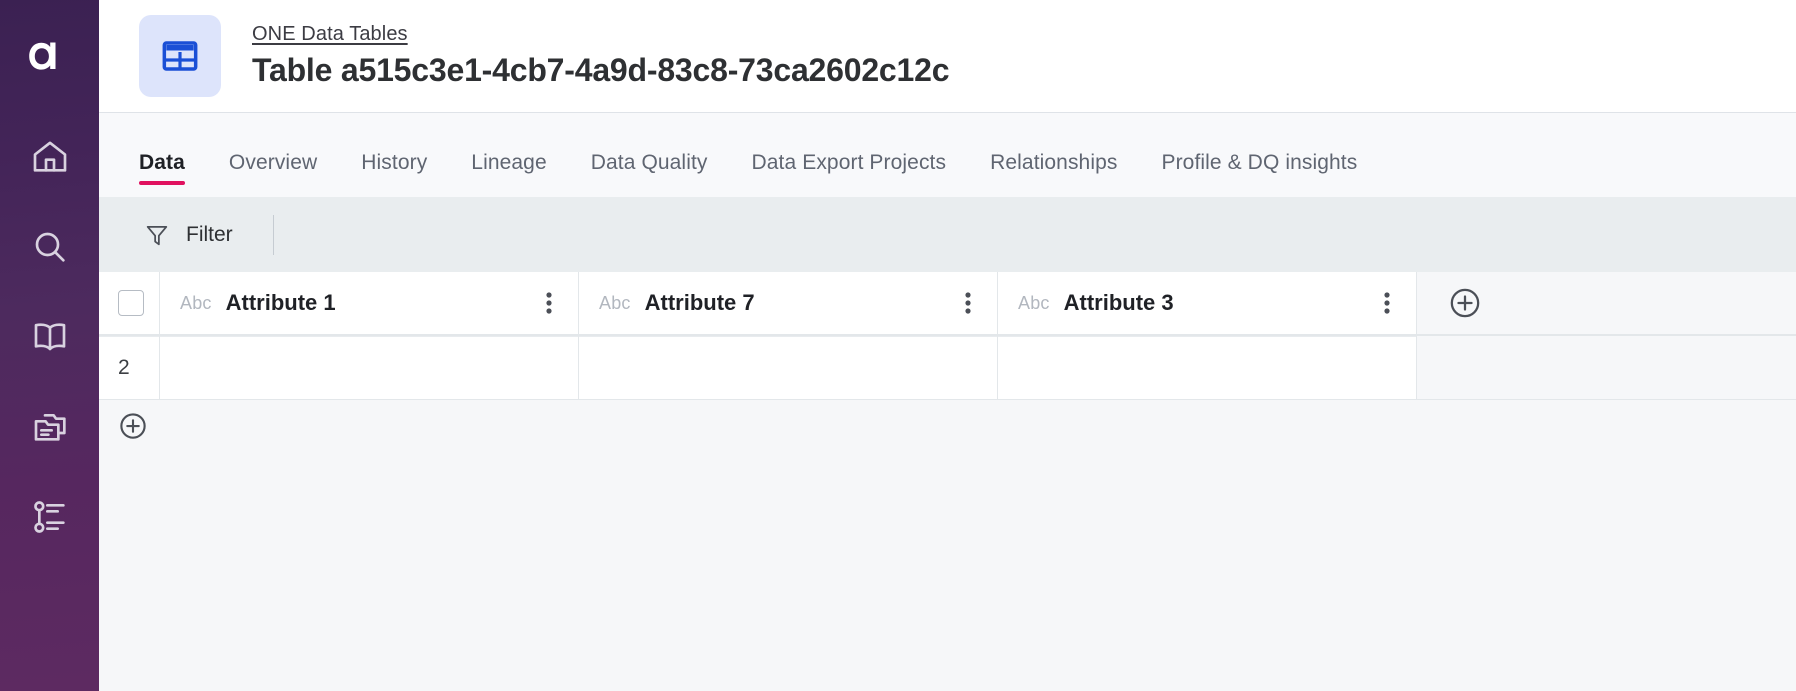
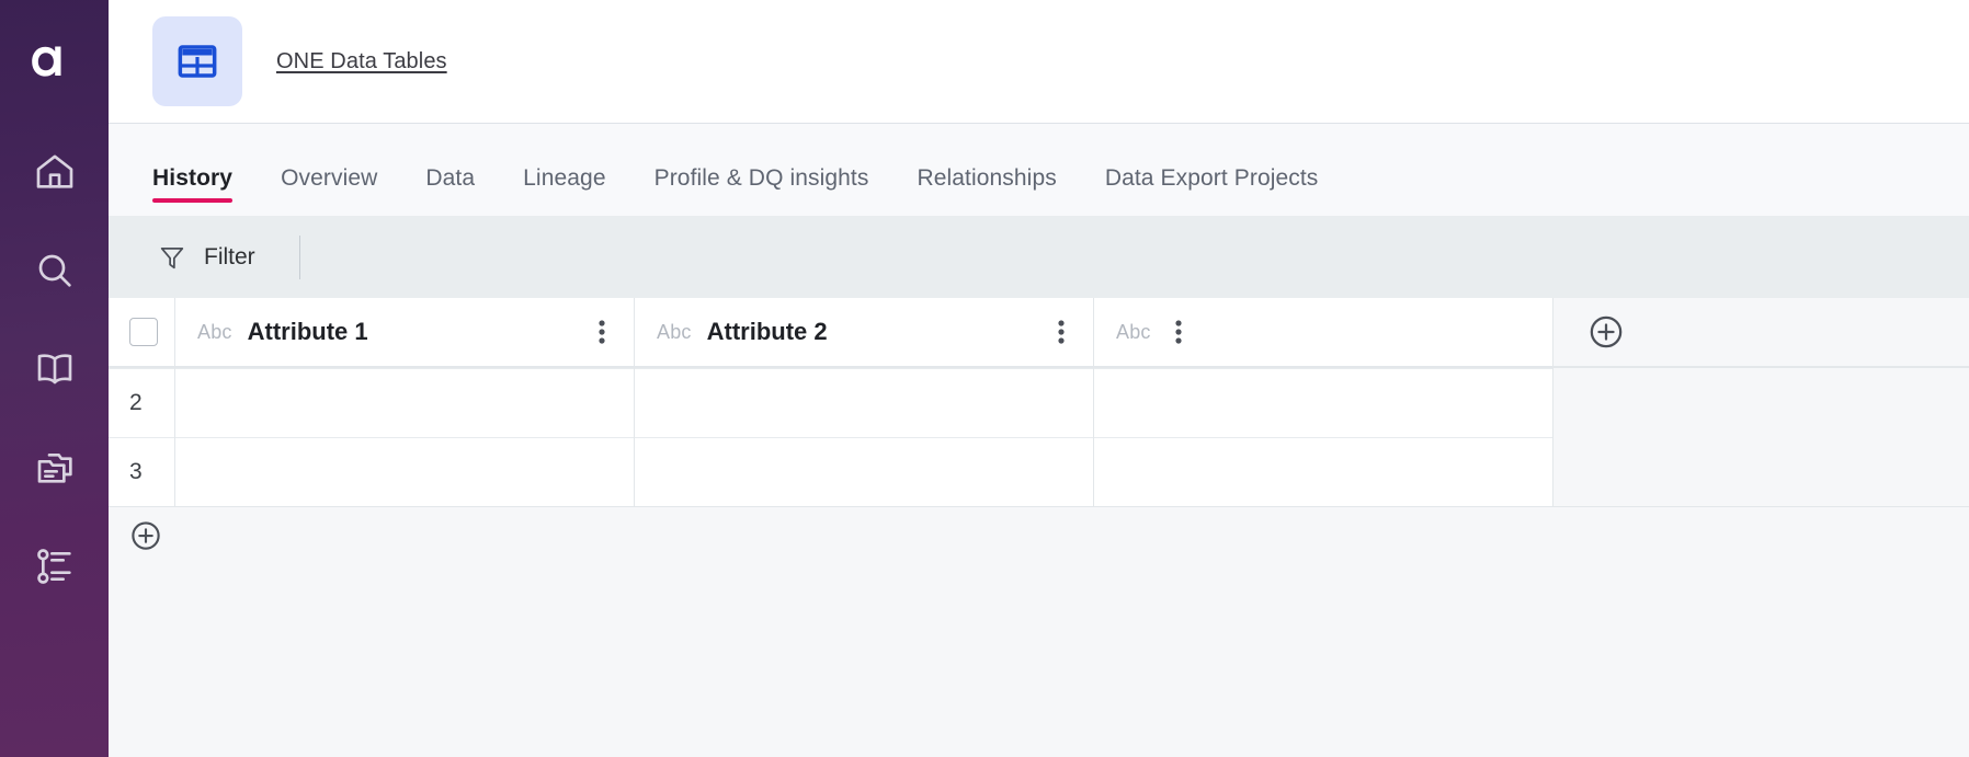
  ONE Data Tables
- Table a515c3e1-4cb7-4a9d-83c8-73ca2602c12c
- Data
+ History
  Overview
- History
+ Data
  Lineage
- Data Quality
- Data Export Projects
+ Profile & DQ insights
  Relationships
- Profile & DQ insights
+ Data Export Projects
  Filter
  Abc
  Attribute 1
  Abc
- Attribute 7
+ Attribute 2
  Abc
- Attribute 3
  2
+ 3
